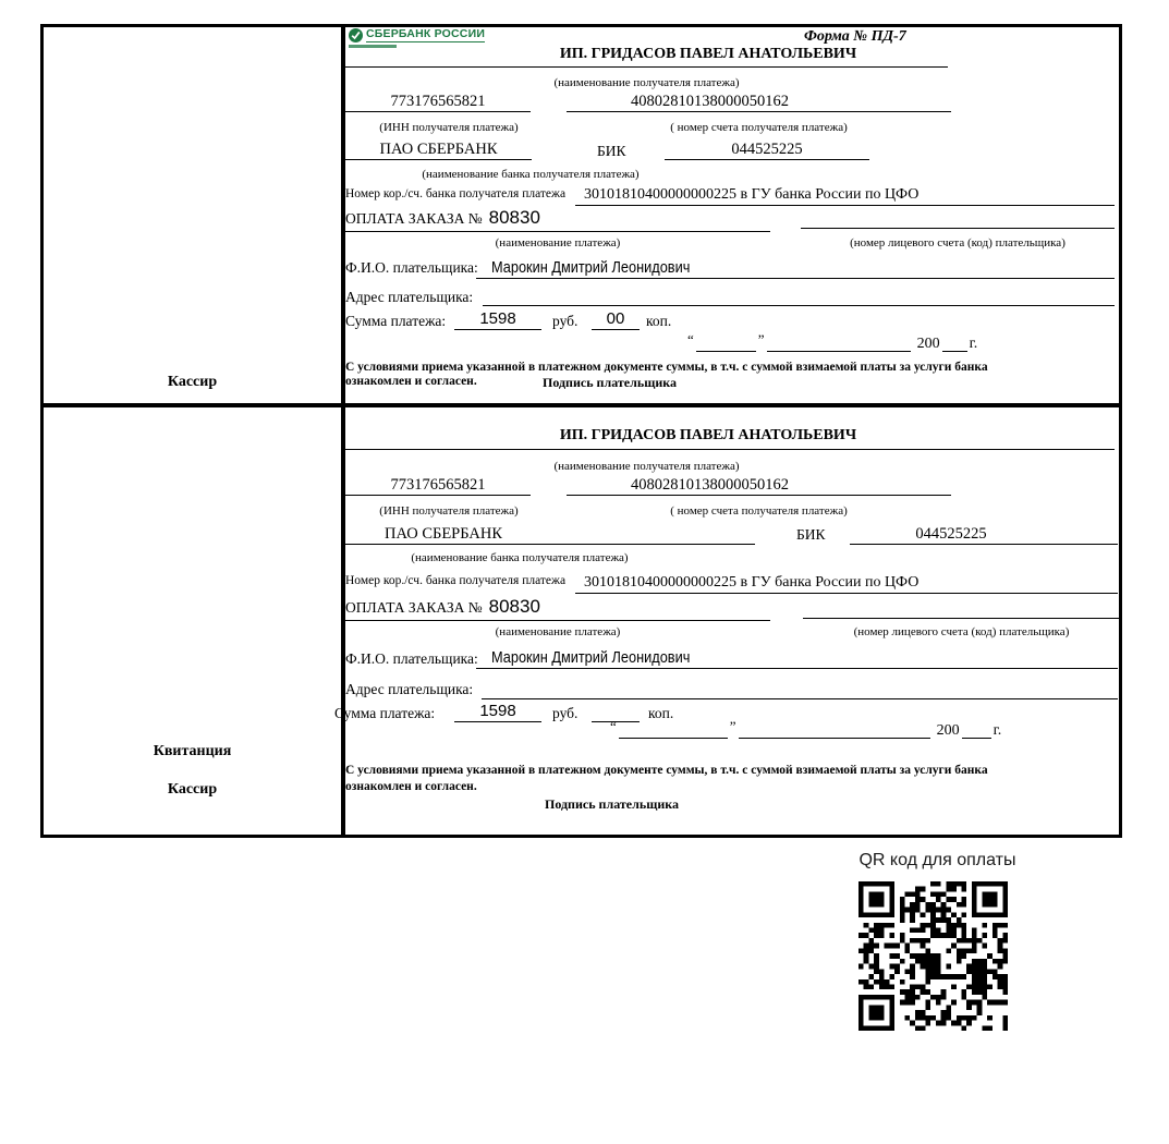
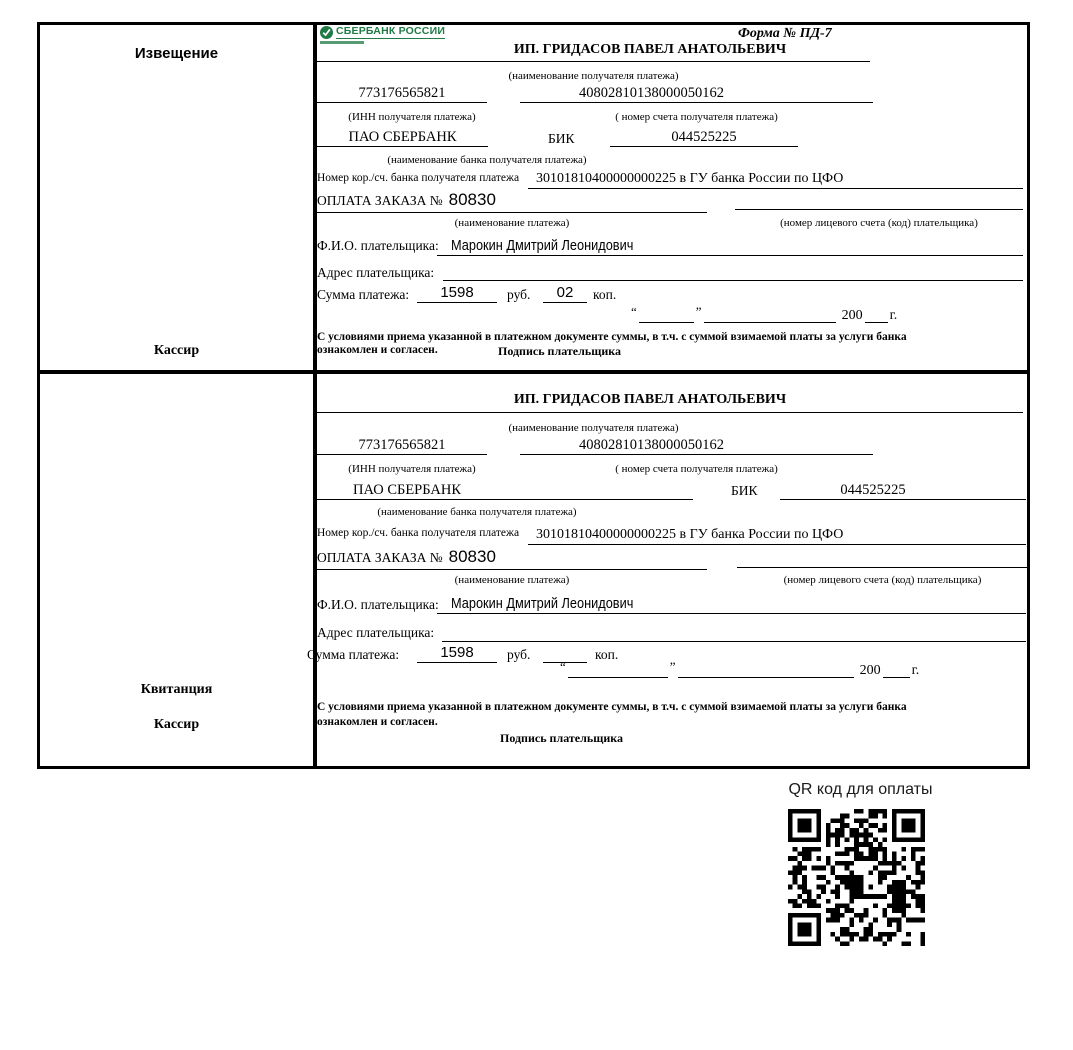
+ Извещение
  Кассир
  СБЕРБАНК РОССИИ
  Форма № ПД-7
  ИП. ГРИДАСОВ ПАВЕЛ АНАТОЛЬЕВИЧ
  (наименование получателя платежа)
  773176565821
  40802810138000050162
  (ИНН получателя платежа)
  ( номер счета получателя платежа)
  ПАО СБЕРБАНК
  БИК
  044525225
  (наименование банка получателя платежа)
  Номер кор./сч. банка получателя платежа
  30101810400000000225 в ГУ банка России по ЦФО
  ОПЛАТА ЗАКАЗА №
  80830
  (наименование платежа)
  (номер лицевого счета (код) плательщика)
  Ф.И.О. плательщика:
  Марокин Дмитрий Леонидович
  Адрес плательщика:
  Сумма платежа:
  1598
  руб.
- 00
+ 02
  коп.
  “
  ”
  200
  г.
  С условиями приема указанной в платежном документе суммы, в т.ч. с суммой взимаемой платы за услуги банка
  ознакомлен и согласен.
  Подпись плательщика
  Квитанция
  Кассир
  ИП. ГРИДАСОВ ПАВЕЛ АНАТОЛЬЕВИЧ
  (наименование получателя платежа)
  773176565821
  40802810138000050162
  (ИНН получателя платежа)
  ( номер счета получателя платежа)
  ПАО СБЕРБАНК
  БИК
  044525225
  (наименование банка получателя платежа)
  Номер кор./сч. банка получателя платежа
  30101810400000000225 в ГУ банка России по ЦФО
  ОПЛАТА ЗАКАЗА №
  80830
  (наименование платежа)
  (номер лицевого счета (код) плательщика)
  Ф.И.О. плательщика:
  Марокин Дмитрий Леонидович
  Адрес плательщика:
  Сумма платежа:
  1598
  руб.
  коп.
  “
  ”
  200
  г.
  С условиями приема указанной в платежном документе суммы, в т.ч. с суммой взимаемой платы за услуги банка
  ознакомлен и согласен.
  Подпись плательщика
  QR код для оплаты
